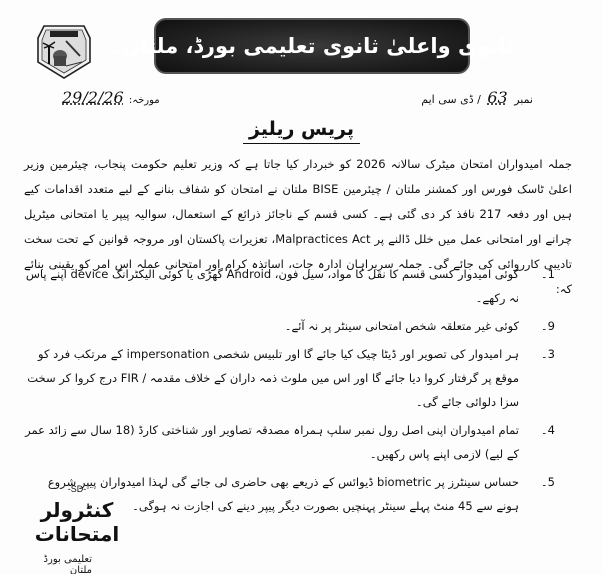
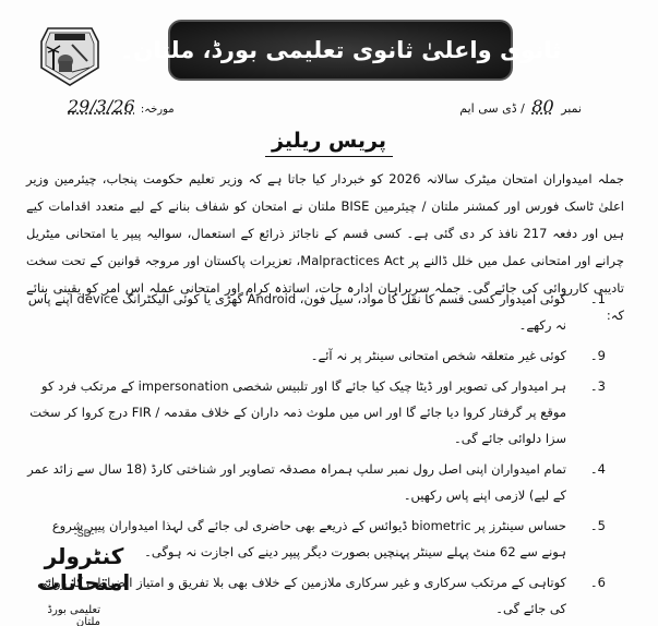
  ی واعلیٰ ثانوی تعلیمی بورڈ، ملت
- نمبر 63 / ڈی سی ایم
+ نمبر 80 / ڈی سی ایم
- مورخہ: 29/2/26
+ مورخہ: 29/3/26
  پریس ریلیز
  جملہ امیدواران امتحان میٹرک سالانہ 2026 کو خبردار کیا جاتا ہے کہ وزیر تعلیم حکومت پنجاب، چیئرمین وزیر اعلیٰ ٹاسک فورس اور کمشنر ملتان / چیئرمین BISE ملتان نے امتحان کو شفاف بنانے کے لیے متعدد اقدامات کیے ہیں اور دفعہ 217 نافذ کر دی گئی ہے۔ کسی قسم کے ناجائز ذرائع کے استعمال، سوالیہ پیپر یا امتحانی میٹریل چرانے اور امتحانی عمل میں خلل ڈالنے پر Malpractices Act، تعزیرات پاکستان اور مروجہ قوانین کے تحت سخت تادیبی کارروائی کی جائے گی۔ جملہ سربراہان ادارہ جات، اساتذہ کرام اور امتحانی عملہ اس امر کو یقینی بنائے کہ:
  1۔
  کوئی امیدوار کسی قسم کا نقل کا مواد، سیل فون، Android گھڑی یا کوئی الیکٹرانک device اپنے پاس نہ رکھے۔
  9۔
  کوئی غیر متعلقہ شخص امتحانی سینٹر پر نہ آئے۔
  3۔
  ہر امیدوار کی تصویر اور ڈیٹا چیک کیا جائے گا اور تلبیس شخصی impersonation کے مرتکب فرد کو موقع پر گرفتار کروا دیا جائے گا اور اس میں ملوث ذمہ داران کے خلاف مقدمہ / FIR درج کروا کر سخت سزا دلوائی جائے گی۔
  4۔
  تمام امیدواران اپنی اصل رول نمبر سلپ ہمراہ مصدقہ تصاویر اور شناختی کارڈ (18 سال سے زائد عمر کے لیے) لازمی اپنے پاس رکھیں۔
  5۔
- حساس سینٹرز پر biometric ڈیوائس کے ذریعے بھی حاضری لی جائے گی لہذا امیدواران پیپر شروع ہونے سے 45 منٹ پہلے سینٹر پہنچیں بصورت دیگر پیپر دینے کی اجازت نہ ہوگی۔
+ حساس سینٹرز پر biometric ڈیوائس کے ذریعے بھی حاضری لی جائے گی لہذا امیدواران پیپر شروع ہونے سے 62 منٹ پہلے سینٹر پہنچیں بصورت دیگر پیپر دینے کی اجازت نہ ہوگی۔
+ 6۔
+ کوتاہی کے مرتکب سرکاری و غیر سرکاری ملازمین کے خلاف بھی بلا تفریق و امتیاز انضباطی کارروائی کی جائے گی۔
  -SD-
  کنٹرولر امتحانات
  تعلیمی بورڈ ملتان
